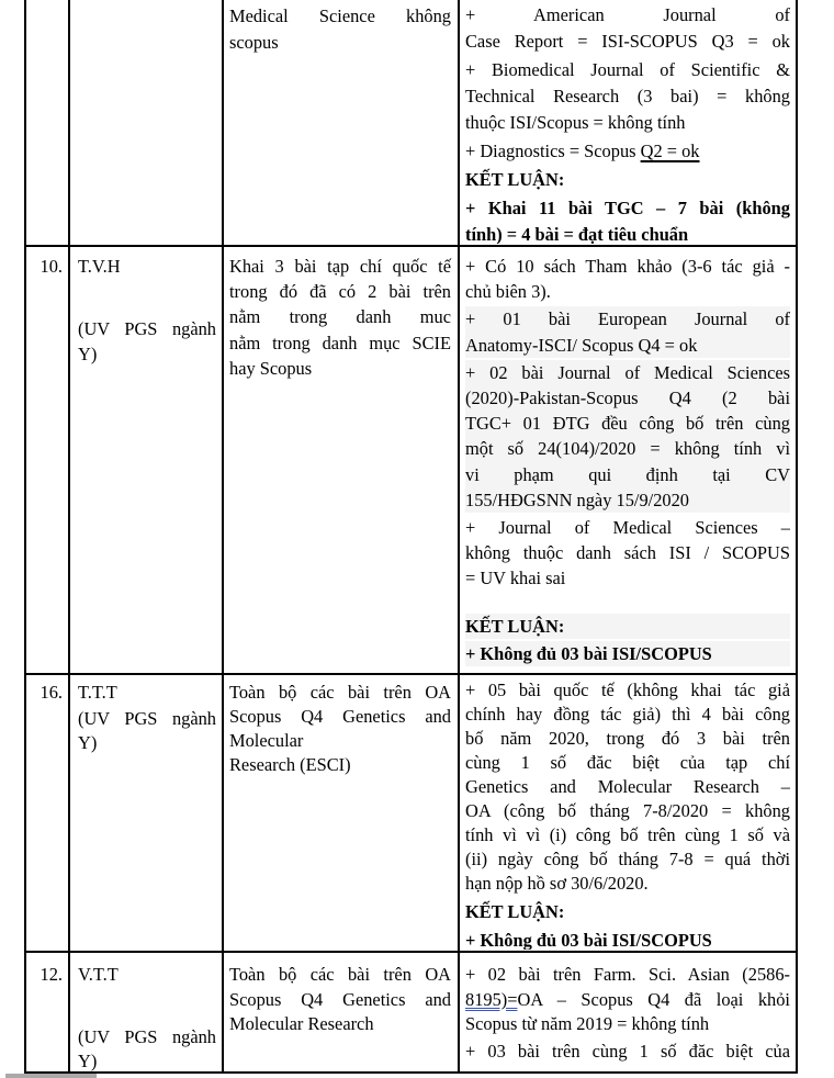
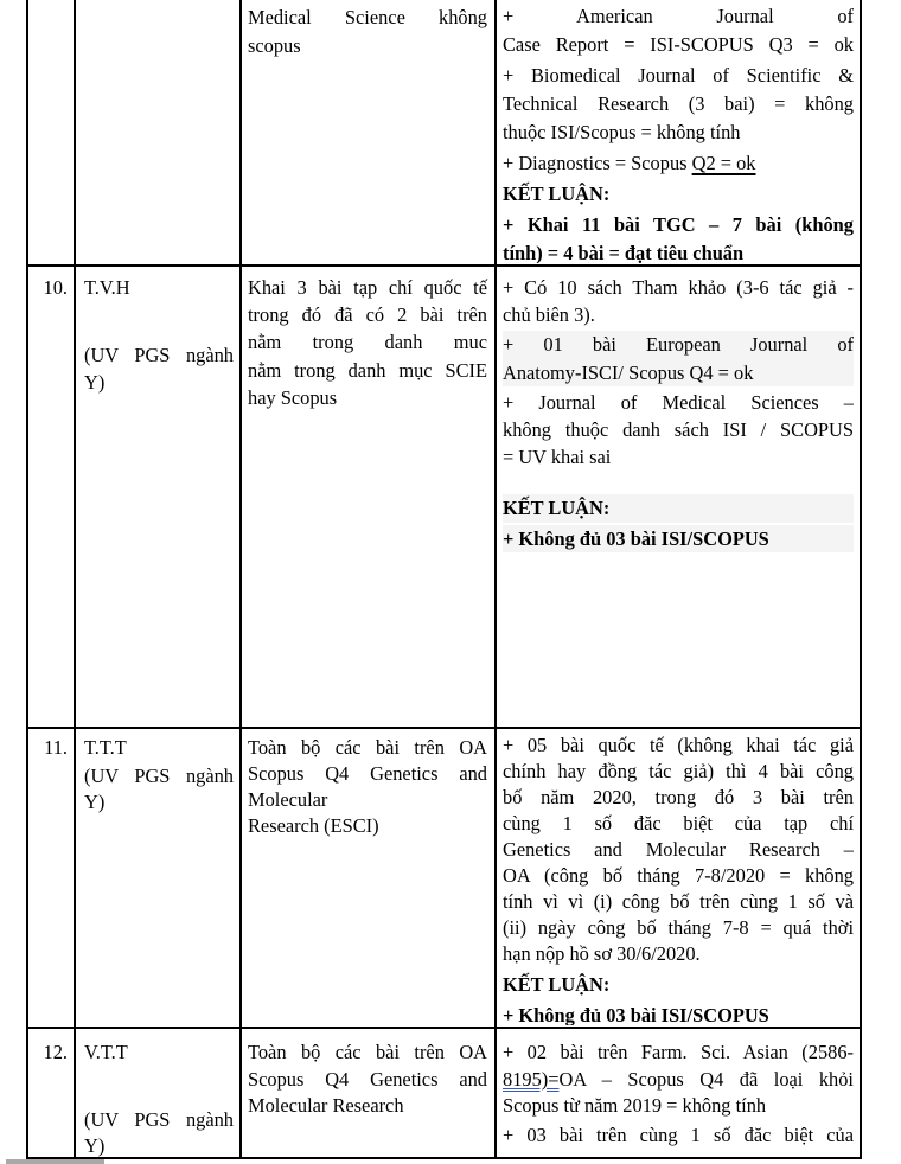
  Medical Science không
  scopus
  + American Journal of
  Case Report = ISI-SCOPUS Q3 = ok
  + Biomedical Journal of Scientific &
  Technical Research (3 bai) = không
  thuộc ISI/Scopus = không tính
  + Diagnostics = Scopus Q2 = ok
  KẾT LUẬN:
  + Khai 11 bài TGC – 7 bài (không
  tính) = 4 bài = đạt tiêu chuẩn
  10.
  T.V.H
  (UV PGS ngành
  Y)
  Khai 3 bài tạp chí quốc tế
  trong đó đã có 2 bài trên
  nằm trong danh muc
  nằm trong danh mục SCIE
  hay Scopus
  + Có 10 sách Tham khảo (3-6 tác giả -
  chủ biên 3).
  + 01 bài European Journal of
  Anatomy-ISCI/ Scopus Q4 = ok
- + 02 bài Journal of Medical Sciences
- (2020)-Pakistan-Scopus Q4 (2 bài
- TGC+ 01 ĐTG đều công bố trên cùng
- một số 24(104)/2020 = không tính vì
- vi phạm qui định tại CV
- 155/HĐGSNN ngày 15/9/2020
  + Journal of Medical Sciences –
  không thuộc danh sách ISI / SCOPUS
  = UV khai sai
  KẾT LUẬN:
  + Không đủ 03 bài ISI/SCOPUS
- 16.
+ 11.
  T.T.T
  (UV PGS ngành
  Y)
  Toàn bộ các bài trên OA
  Scopus Q4 Genetics and
  Molecular
  Research (ESCI)
  + 05 bài quốc tế (không khai tác giả
  chính hay đồng tác giả) thì 4 bài công
  bố năm 2020, trong đó 3 bài trên
  cùng 1 số đăc biệt của tạp chí
  Genetics and Molecular Research –
  OA (công bố tháng 7-8/2020 = không
  tính vì vì (i) công bố trên cùng 1 số và
  (ii) ngày công bố tháng 7-8 = quá thời
  hạn nộp hồ sơ 30/6/2020.
  KẾT LUẬN:
  + Không đủ 03 bài ISI/SCOPUS
  12.
  V.T.T
  (UV PGS ngành
  Y)
  Toàn bộ các bài trên OA
  Scopus Q4 Genetics and
  Molecular Research
  + 02 bài trên Farm. Sci. Asian (2586-
  8195)=OA – Scopus Q4 đã loại khỏi
  Scopus từ năm 2019 = không tính
  + 03 bài trên cùng 1 số đăc biệt của
